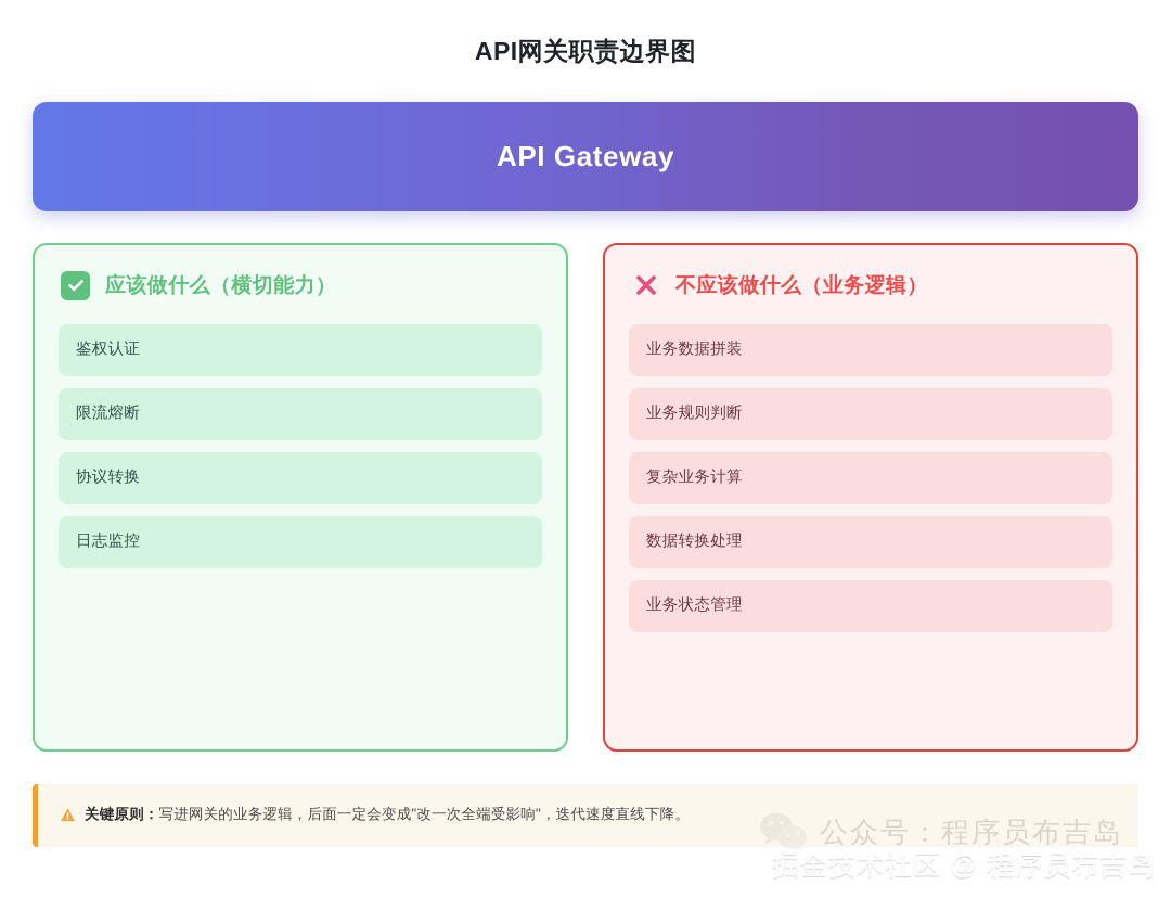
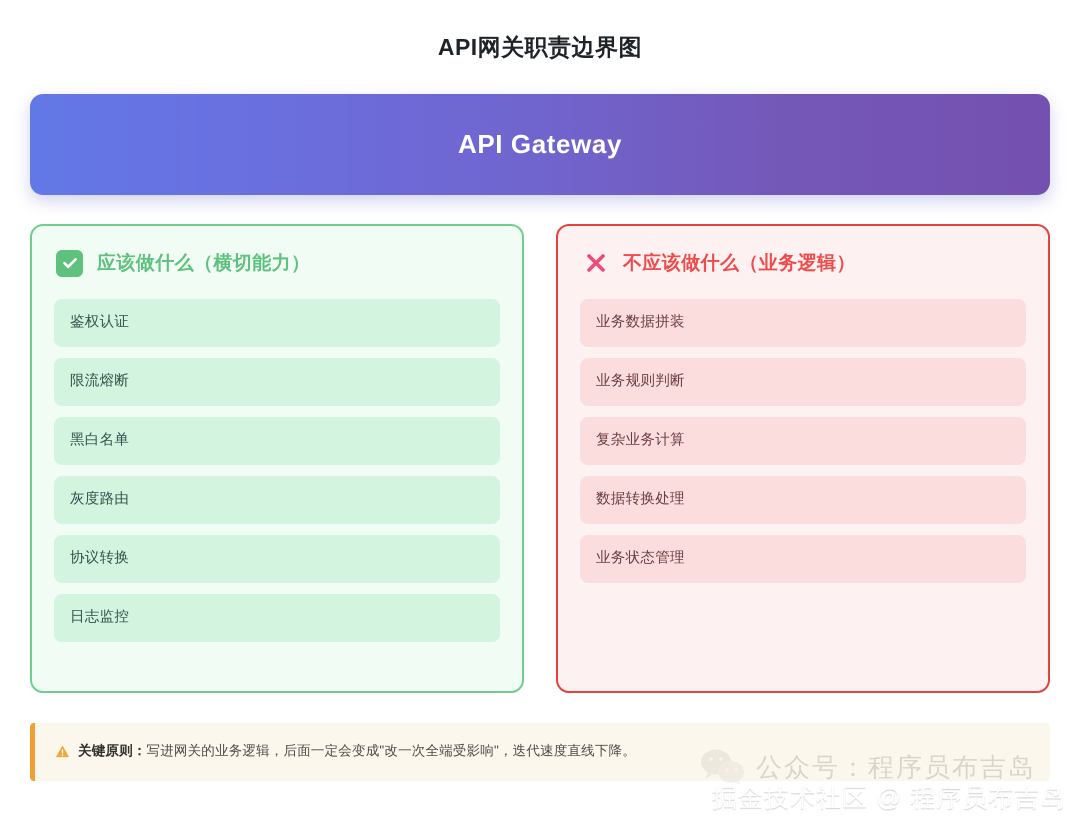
  API网关职责边界图
  API Gateway
  应该做什么（横切能力）
  鉴权认证
  限流熔断
+ 黑白名单
+ 灰度路由
  协议转换
  日志监控
  不应该做什么（业务逻辑）
  业务数据拼装
  业务规则判断
  复杂业务计算
  数据转换处理
  业务状态管理
  关键原则：写进网关的业务逻辑，后面一定会变成"改一次全端受影响"，迭代速度直线下降。
  公众号：程序员布吉岛
  掘金技术社区 @ 程序员布吉岛
